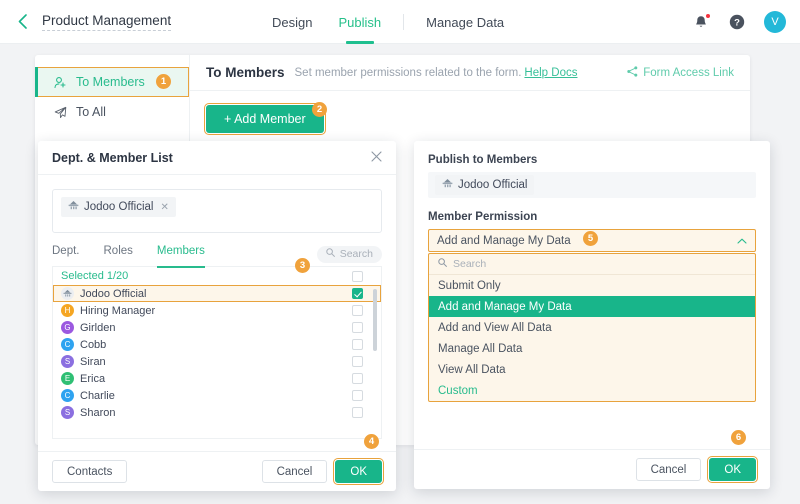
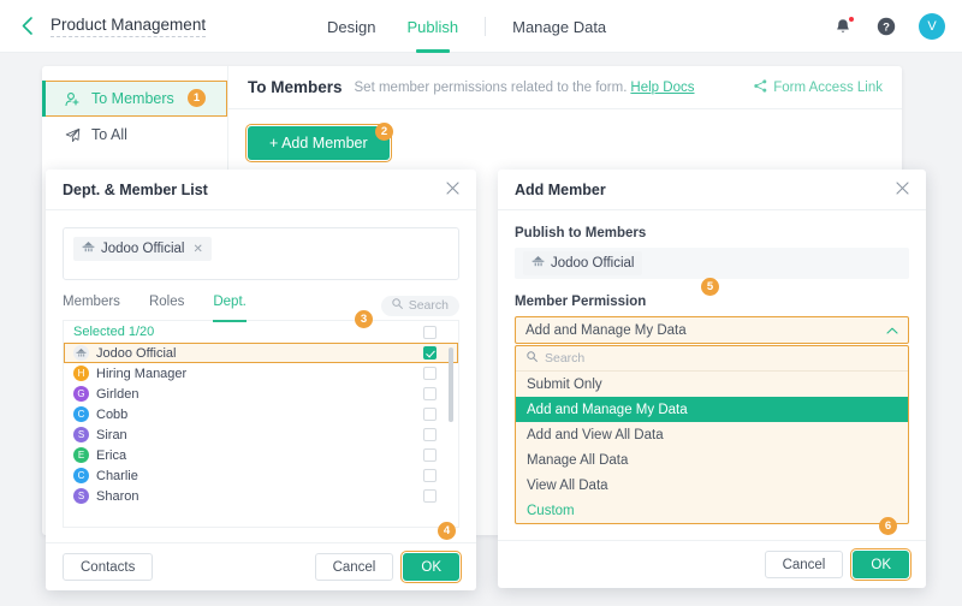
  Product Management
  Design
  Publish
  Manage Data
  ?
  V
  To Members
  To All
  To Members
  Set member permissions related to the form.
  Help Docs
  Form Access Link
  + Add Member
  1
  2
  Dept. & Member List
  Jodoo Official
  ✕
- Dept.
+ Members
  Roles
- Members
+ Dept.
  Search
  Selected 1/20
  Jodoo Official
  H
  Hiring Manager
  G
  Girlden
  C
  Cobb
  S
  Siran
  E
  Erica
  C
  Charlie
  S
  Sharon
  Contacts
  Cancel
  OK
  3
  4
+ Add Member
  Publish to Members
  Jodoo Official
  Member Permission
  Add and Manage My Data
  Search
  Submit Only
  Add and Manage My Data
  Add and View All Data
  Manage All Data
  View All Data
  Custom
  Cancel
  OK
  5
  6
